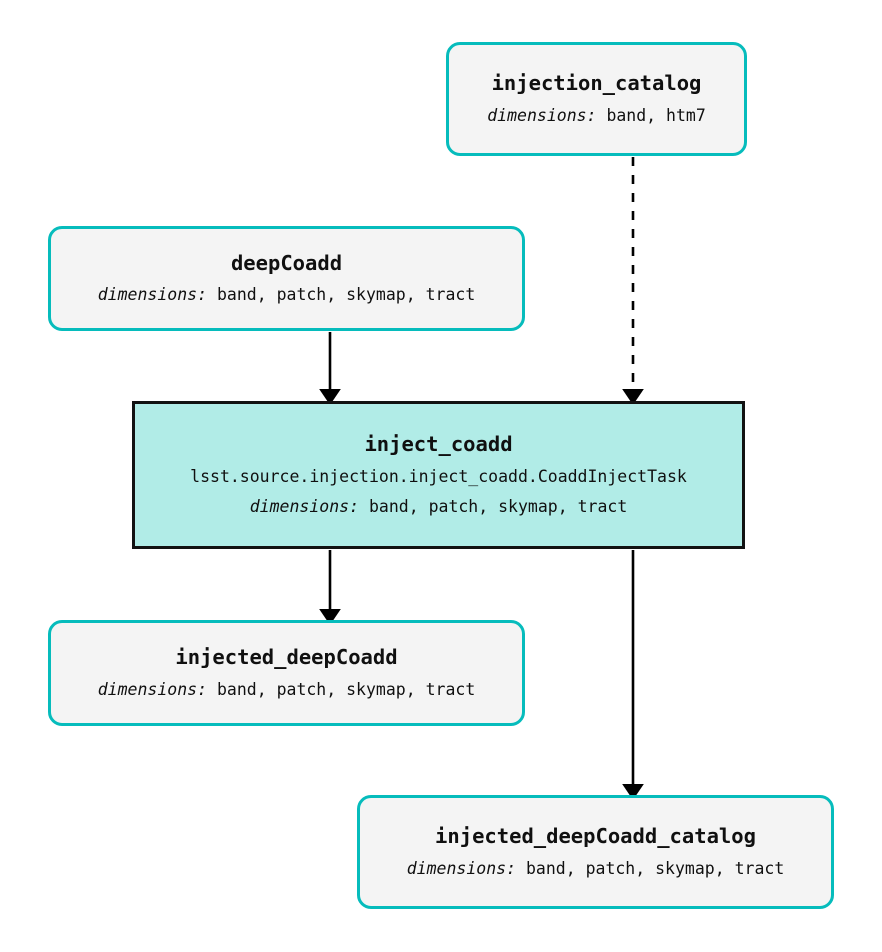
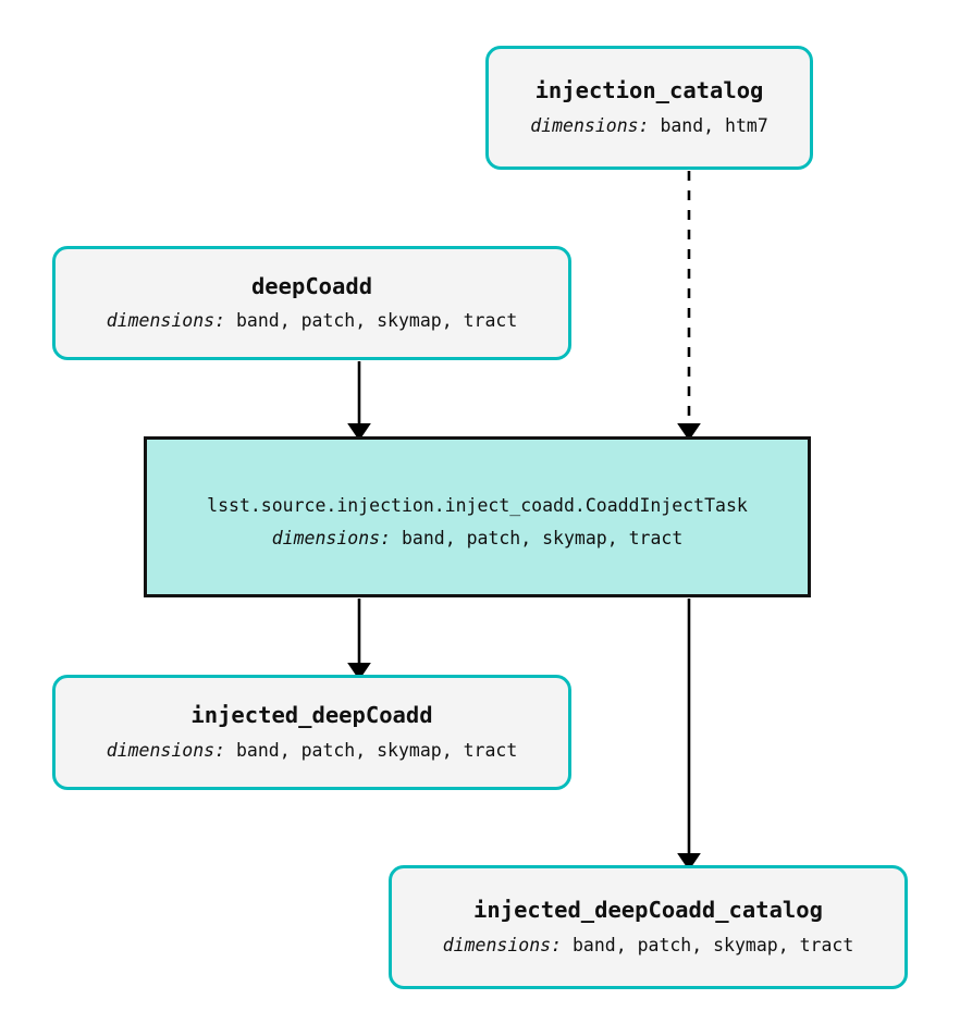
  injection_catalog
  dimensions: band, htm7
  deepCoadd
  dimensions: band, patch, skymap, tract
- inject_coadd
  lsst.source.injection.inject_coadd.CoaddInjectTask
  dimensions: band, patch, skymap, tract
  injected_deepCoadd
  dimensions: band, patch, skymap, tract
  injected_deepCoadd_catalog
  dimensions: band, patch, skymap, tract
